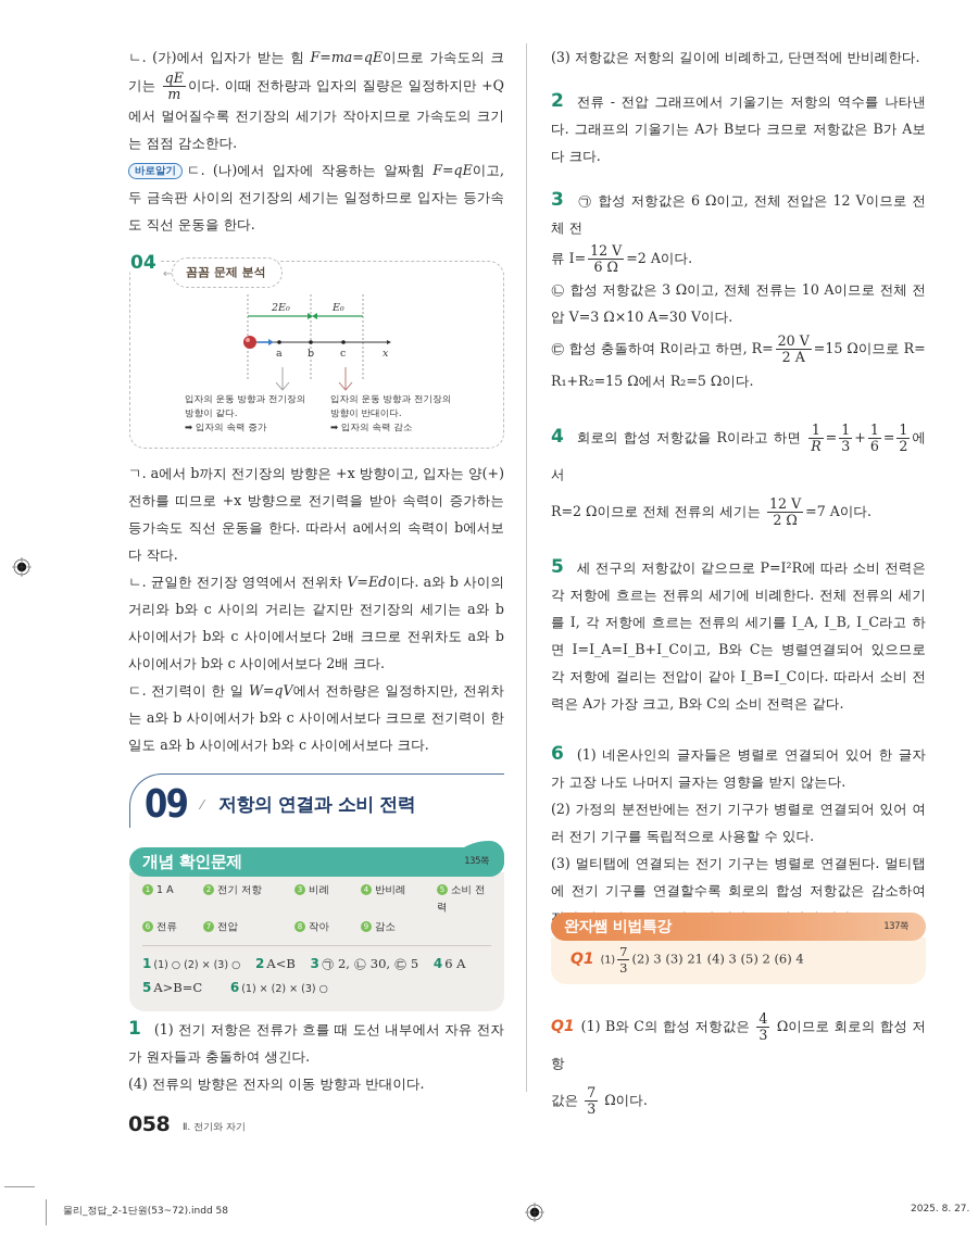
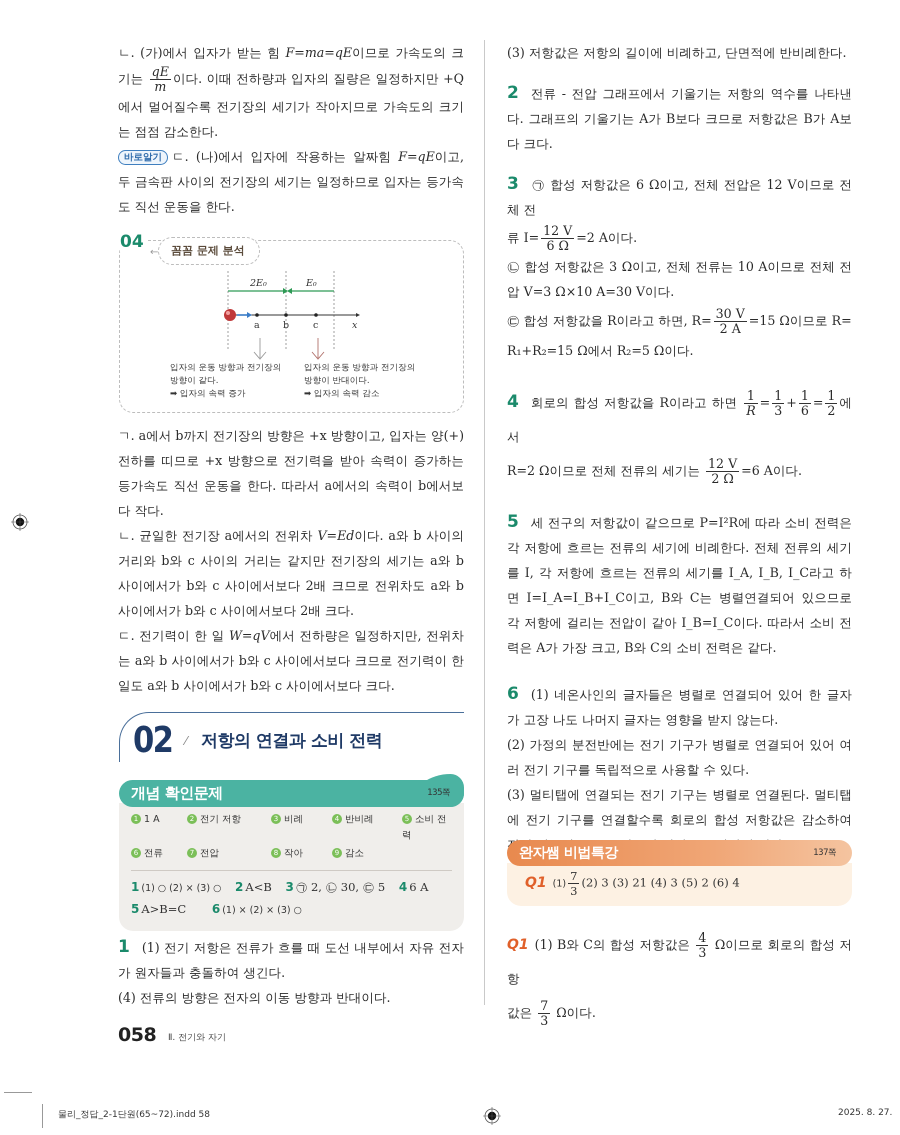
  ㄴ. (가)에서 입자가 받는 힘 F=ma=qE이므로 가속도의 크기는
  qE
  m
  이다. 이때 전하량과 입자의 질량은 일정하지만 +Q에서 멀어질수록 전기장의 세기가 작아지므로 가속도의 크기는 점점 감소한다.
  바로알기 ㄷ. (나)에서 입자에 작용하는 알짜힘 F=qE이고, 두 금속판 사이의 전기장의 세기는 일정하므로 입자는 등가속도 직선 운동을 한다.
  ←
  04
  꼼꼼 문제 분석
  2E₀
  E₀
  a
  b
  c
  x
  입자의 운동 방향과 전기장의
  방향이 같다.
  ➡ 입자의 속력 증가
  입자의 운동 방향과 전기장의
  방향이 반대이다.
  ➡ 입자의 속력 감소
  ㄱ. a에서 b까지 전기장의 방향은 +x 방향이고, 입자는 양(+) 전하를 띠므로 +x 방향으로 전기력을 받아 속력이 증가하는 등가속도 직선 운동을 한다. 따라서 a에서의 속력이 b에서보다 작다.
- ㄴ. 균일한 전기장 영역에서 전위차 V=Ed이다. a와 b 사이의 거리와 b와 c 사이의 거리는 같지만 전기장의 세기는 a와 b 사이에서가 b와 c 사이에서보다 2배 크므로 전위차도 a와 b 사이에서가 b와 c 사이에서보다 2배 크다.
+ ㄴ. 균일한 전기장 a에서의 전위차 V=Ed이다. a와 b 사이의 거리와 b와 c 사이의 거리는 같지만 전기장의 세기는 a와 b 사이에서가 b와 c 사이에서보다 2배 크므로 전위차도 a와 b 사이에서가 b와 c 사이에서보다 2배 크다.
  ㄷ. 전기력이 한 일 W=qV에서 전하량은 일정하지만, 전위차는 a와 b 사이에서가 b와 c 사이에서보다 크므로 전기력이 한 일도 a와 b 사이에서가 b와 c 사이에서보다 크다.
- 09
+ 02
  ⁄
  저항의 연결과 소비 전력
  개념 확인문제
  135쪽
  1 1 A
  2 전기 저항
  3 비례
  4 반비례
  5 소비 전력
  6 전류
  7 전압
  8 작아
  9 감소
  1 (1) ○ (2) × (3) ○ 2 A<B 3 ㉠ 2, ㉡ 30, ㉢ 5 4 6 A
  5 A>B=C 6 (1) × (2) × (3) ○
  1 (1) 전기 저항은 전류가 흐를 때 도선 내부에서 자유 전자가 원자들과 충돌하여 생긴다.
  (4) 전류의 방향은 전자의 이동 방향과 반대이다.
  (3) 저항값은 저항의 길이에 비례하고, 단면적에 반비례한다.
  2 전류 - 전압 그래프에서 기울기는 저항의 역수를 나타낸다. 그래프의 기울기는 A가 B보다 크므로 저항값은 B가 A보다 크다.
  3 ㉠ 합성 저항값은 6 Ω이고, 전체 전압은 12 V이므로 전체 전
  류 I=
  12 V
  6 Ω
  =2 A이다.
  ㉡ 합성 저항값은 3 Ω이고, 전체 전류는 10 A이므로 전체 전압 V=3 Ω×10 A=30 V이다.
- ㉢ 합성 충돌하여 R이라고 하면, R=
+ ㉢ 합성 저항값을 R이라고 하면, R=
- 20 V
+ 30 V
  2 A
  =15 Ω이므로 R=
  R₁+R₂=15 Ω에서 R₂=5 Ω이다.
  4 회로의 합성 저항값을 R이라고 하면
  1
  R
  =
  1
  3
  +
  1
  6
  =
  1
  2
  에서
  R=2 Ω이므로 전체 전류의 세기는
  12 V
  2 Ω
- =7 A이다.
+ =6 A이다.
  5 세 전구의 저항값이 같으므로 P=I²R에 따라 소비 전력은 각 저항에 흐르는 전류의 세기에 비례한다. 전체 전류의 세기를 I, 각 저항에 흐르는 전류의 세기를 I_A, I_B, I_C라고 하면 I=I_A=I_B+I_C이고, B와 C는 병렬연결되어 있으므로 각 저항에 걸리는 전압이 같아 I_B=I_C이다. 따라서 소비 전력은 A가 가장 크고, B와 C의 소비 전력은 같다.
  6 (1) 네온사인의 글자들은 병렬로 연결되어 있어 한 글자가 고장 나도 나머지 글자는 영향을 받지 않는다.
  (2) 가정의 분전반에는 전기 기구가 병렬로 연결되어 있어 여러 전기 기구를 독립적으로 사용할 수 있다.
  (3) 멀티탭에 연결되는 전기 기구는 병렬로 연결된다. 멀티탭에 전기 기구를 연결할수록 회로의 합성 저항값은 감소하여
  완자쌤 비법특강
  137쪽
  Q1 (1)
  7
  3
  (2) 3 (3) 21 (4) 3 (5) 2 (6) 4
  Q1 (1) B와 C의 합성 저항값은
  4
  3
  Ω이므로 회로의 합성 저항
  값은
  7
  3
  Ω이다.
  058
  Ⅱ. 전기와 자기
- 물리_정답_2-1단원(53~72).indd 58
+ 물리_정답_2-1단원(65~72).indd 58
  2025. 8. 27.
